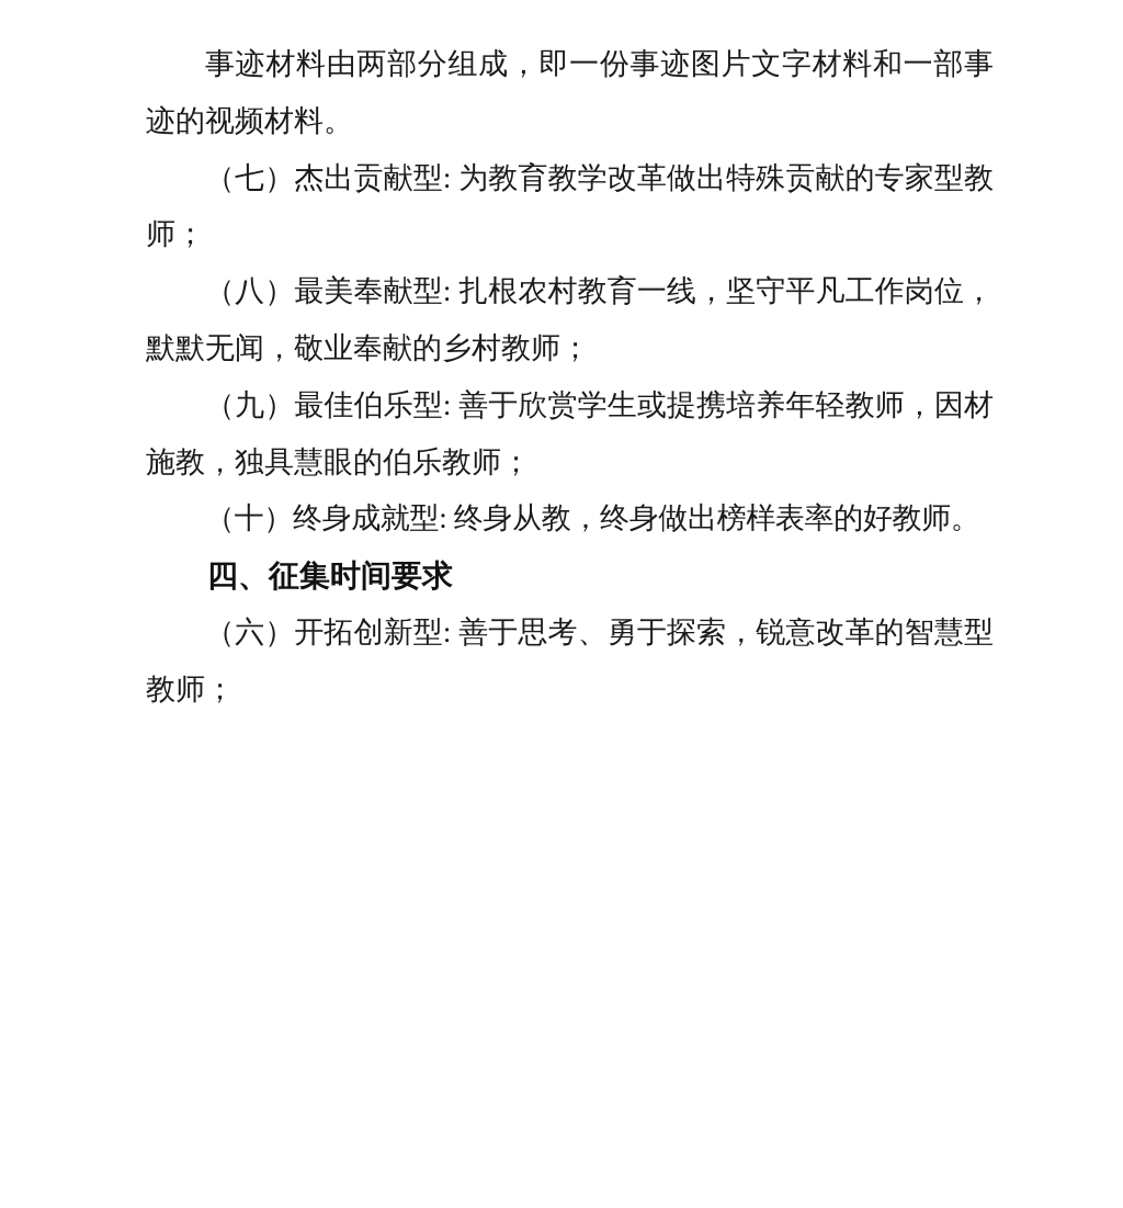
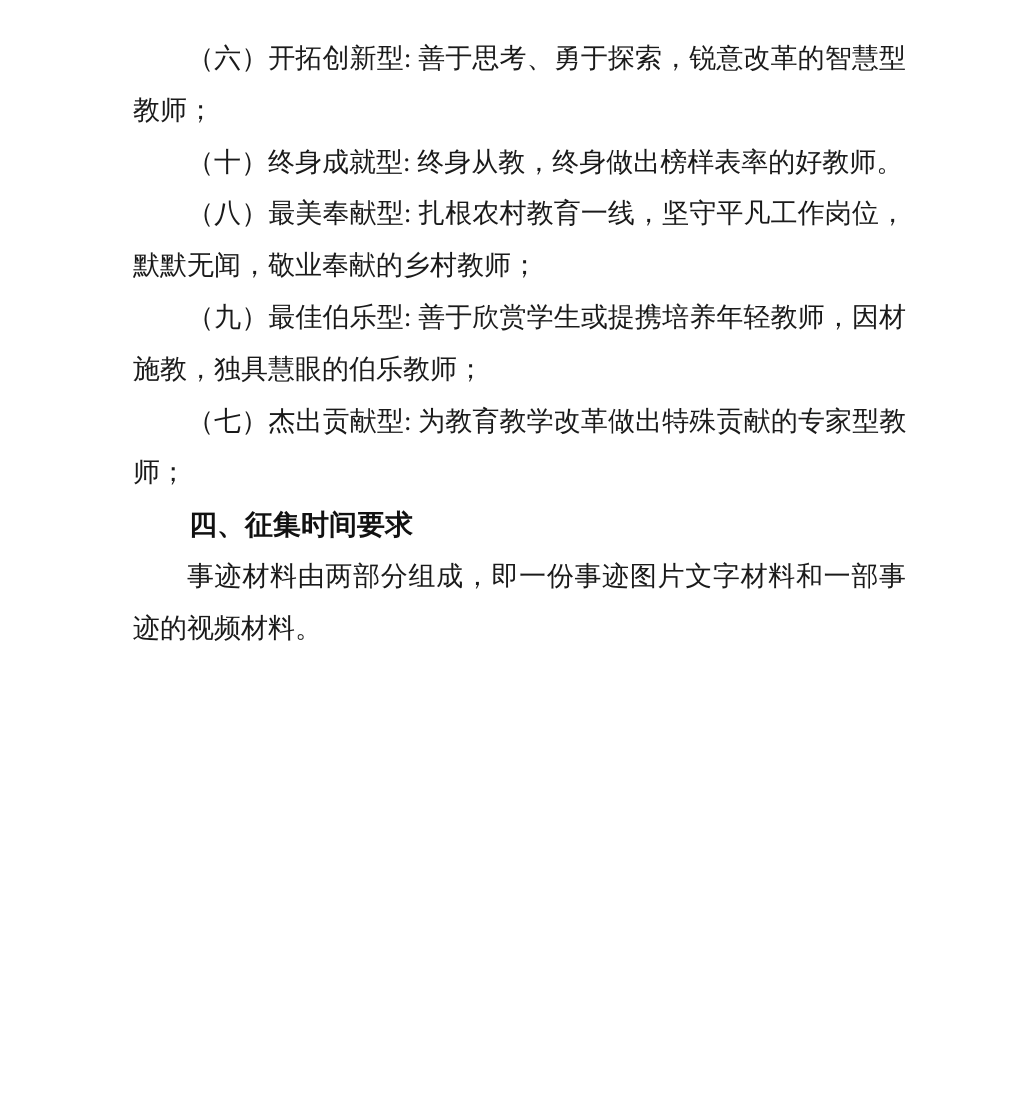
- 事迹材料由两部分组成，即一份事迹图片文字材料和一部事迹的视频材料。
+ （六）开拓创新型: 善于思考、勇于探索，锐意改革的智慧型教师；
- （七）杰出贡献型: 为教育教学改革做出特殊贡献的专家型教师；
+ （十）终身成就型: 终身从教，终身做出榜样表率的好教师。
  （八）最美奉献型: 扎根农村教育一线，坚守平凡工作岗位，默默无闻，敬业奉献的乡村教师；
  （九）最佳伯乐型: 善于欣赏学生或提携培养年轻教师，因材施教，独具慧眼的伯乐教师；
- （十）终身成就型: 终身从教，终身做出榜样表率的好教师。
+ （七）杰出贡献型: 为教育教学改革做出特殊贡献的专家型教师；
  四、征集时间要求
- （六）开拓创新型: 善于思考、勇于探索，锐意改革的智慧型教师；
+ 事迹材料由两部分组成，即一份事迹图片文字材料和一部事迹的视频材料。
